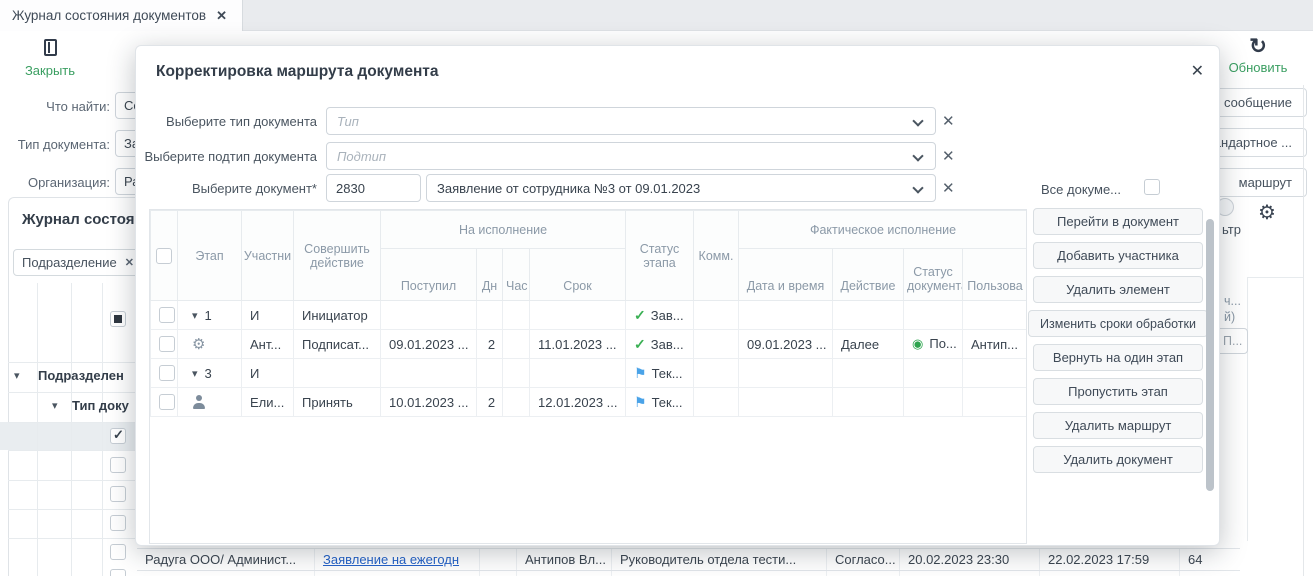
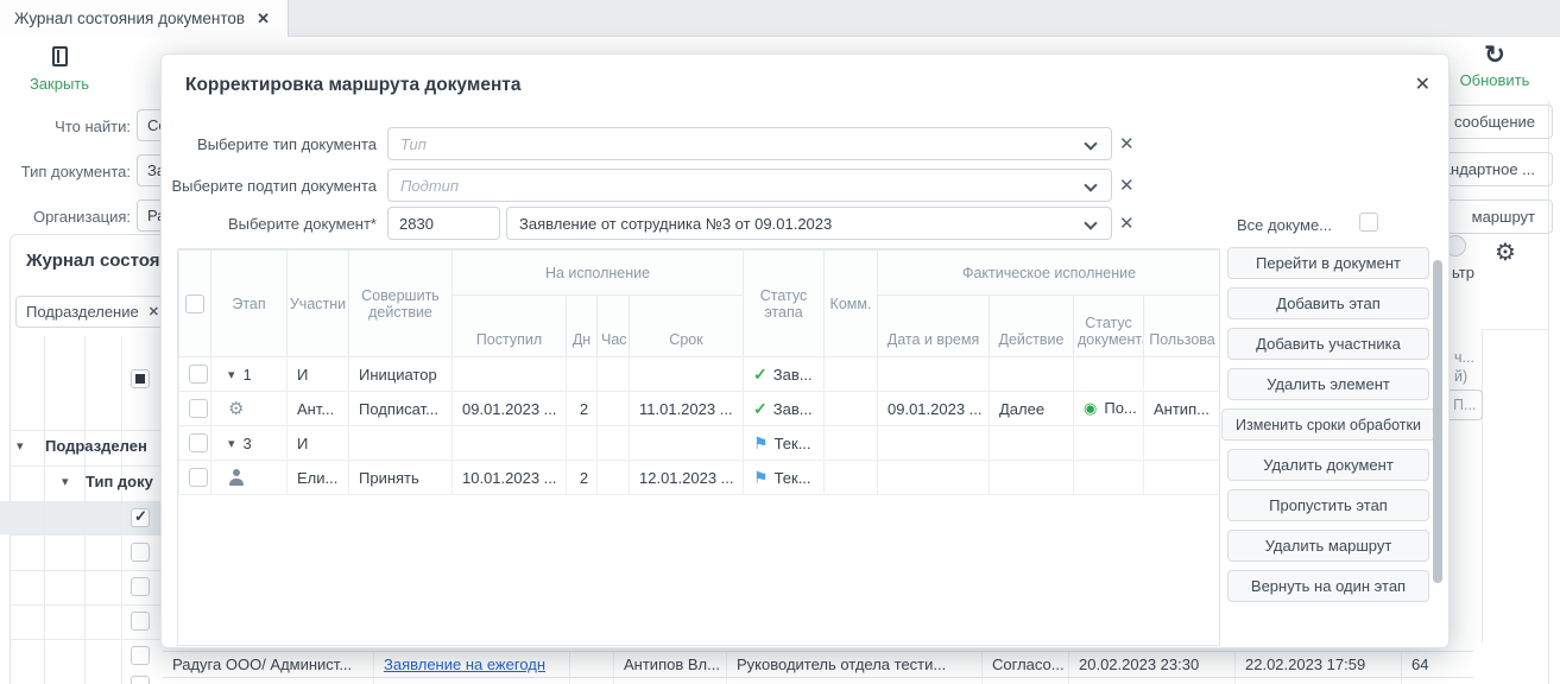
  Журнал состояния документов
  ✕
  Закрыть
  ↻
  Обновить
  Что найти:
  Тип документа:
  Организация:
  сообщение
  ндартное ...
  маршрут
  ⚙
  ьтр
  ч...
  й)
  П...
  Журнал состоя
  Подразделение
  ✕
  ▾
  Подразделен
  ▾
  Тип доку
  Радуга ООО/ Админист...
  Заявление на ежегодн
  Антипов Вл...
  Руководитель отдела тести...
  Согласо...
  20.02.2023 23:30
  22.02.2023 17:59
  64
  Корректировка маршрута документа
  ✕
  Выберите тип документа
  Тип
  ✕
  Выберите подтип документа
  Подтип
  ✕
  Выберите документ*
  2830
  Заявление от сотрудника №3 от 09.01.2023
  ✕
  Все докуме...
  	Этап	Участни	Совершить действие	На исполнение	Статус этапа	Комм.	Фактическое исполнение
  Поступил	Дн	Час	Срок	Дата и время	Действие	Статус документ	Пользова
  	▾ 1	И	Инициатор					✓ Зав...
  	⚙	Ант...	Подписат...	09.01.2023 ...	2		11.01.2023 ...	✓ Зав...		09.01.2023 ...	Далее	◉ По...	Антип...
  	▾ 3	И						⚑ Тек...
  		Ели...	Принять	10.01.2023 ...	2		12.01.2023 ...	⚑ Тек...
  Перейти в документ
+ Добавить этап
  Добавить участника
  Удалить элемент
  Изменить сроки обработки
- Вернуть на один этап
+ Удалить документ
  Пропустить этап
  Удалить маршрут
- Удалить документ
+ Вернуть на один этап
